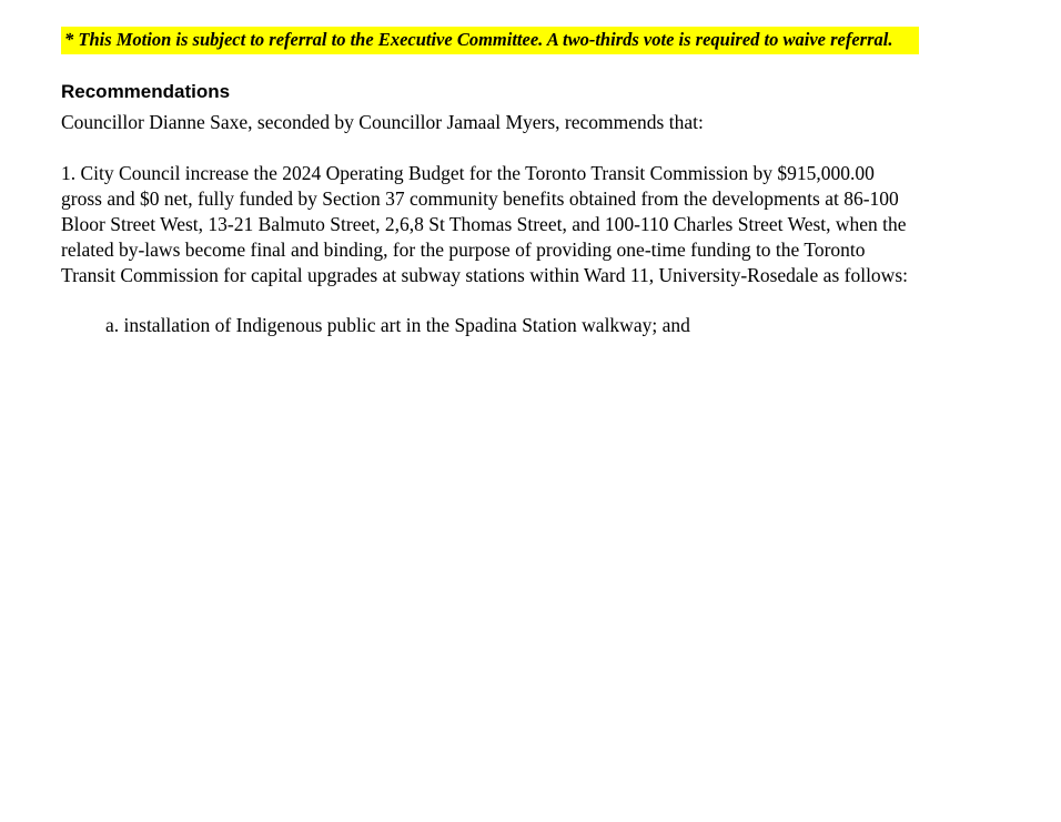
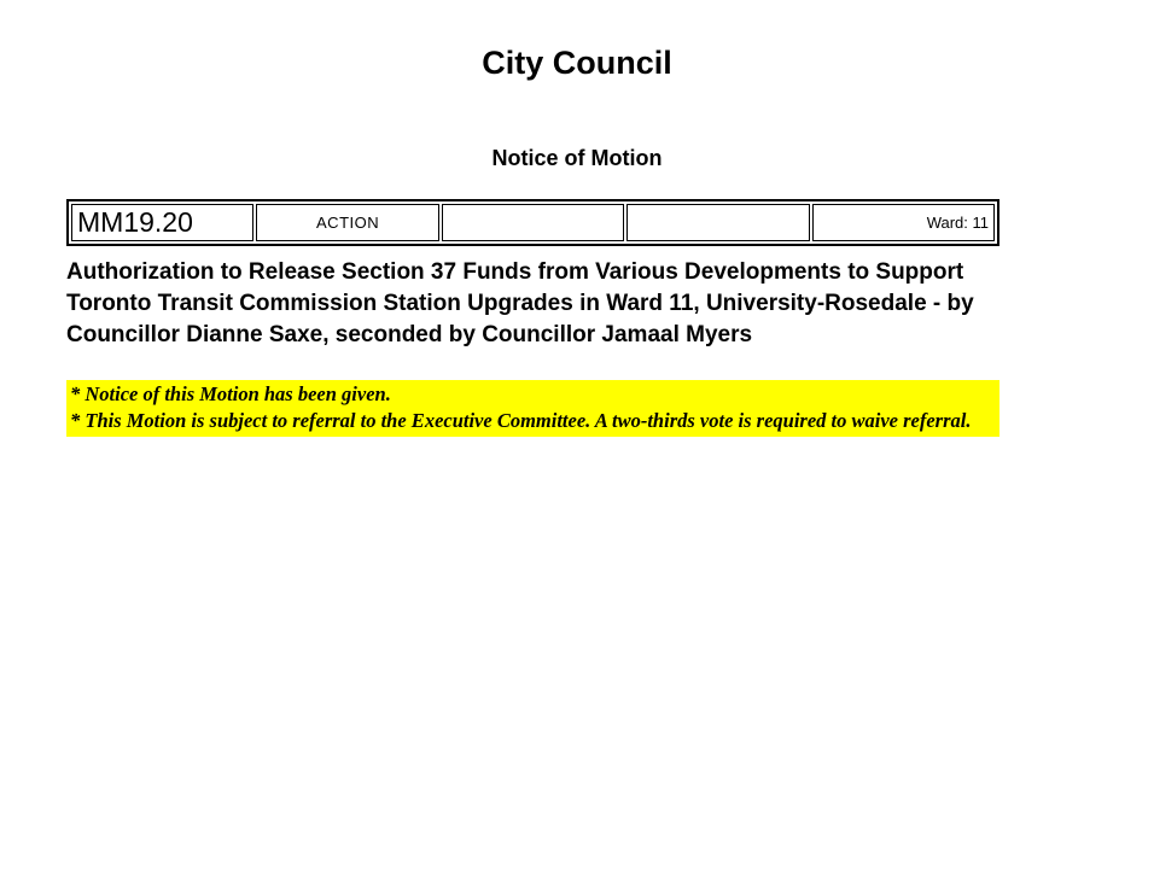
+ City Council
+ Notice of Motion
+ MM19.20	ACTION			Ward: 11
+ Authorization to Release Section 37 Funds from Various Developments to Support Toronto Transit Commission Station Upgrades in Ward 11, University-Rosedale - by Councillor Dianne Saxe, seconded by Councillor Jamaal Myers
+ * Notice of this Motion has been given.
  * This Motion is subject to referral to the Executive Committee. A two-thirds vote is required to waive referral.
- Recommendations
- Councillor Dianne Saxe, seconded by Councillor Jamaal Myers, recommends that:
- 1. City Council increase the 2024 Operating Budget for the Toronto Transit Commission by $915,000.00 gross and $0 net, fully funded by Section 37 community benefits obtained from the developments at 86-100 Bloor Street West, 13-21 Balmuto Street, 2,6,8 St Thomas Street, and 100-110 Charles Street West, when the related by-laws become final and binding, for the purpose of providing one-time funding to the Toronto Transit Commission for capital upgrades at subway stations within Ward 11, University-Rosedale as follows:
- a. installation of Indigenous public art in the Spadina Station walkway; and
